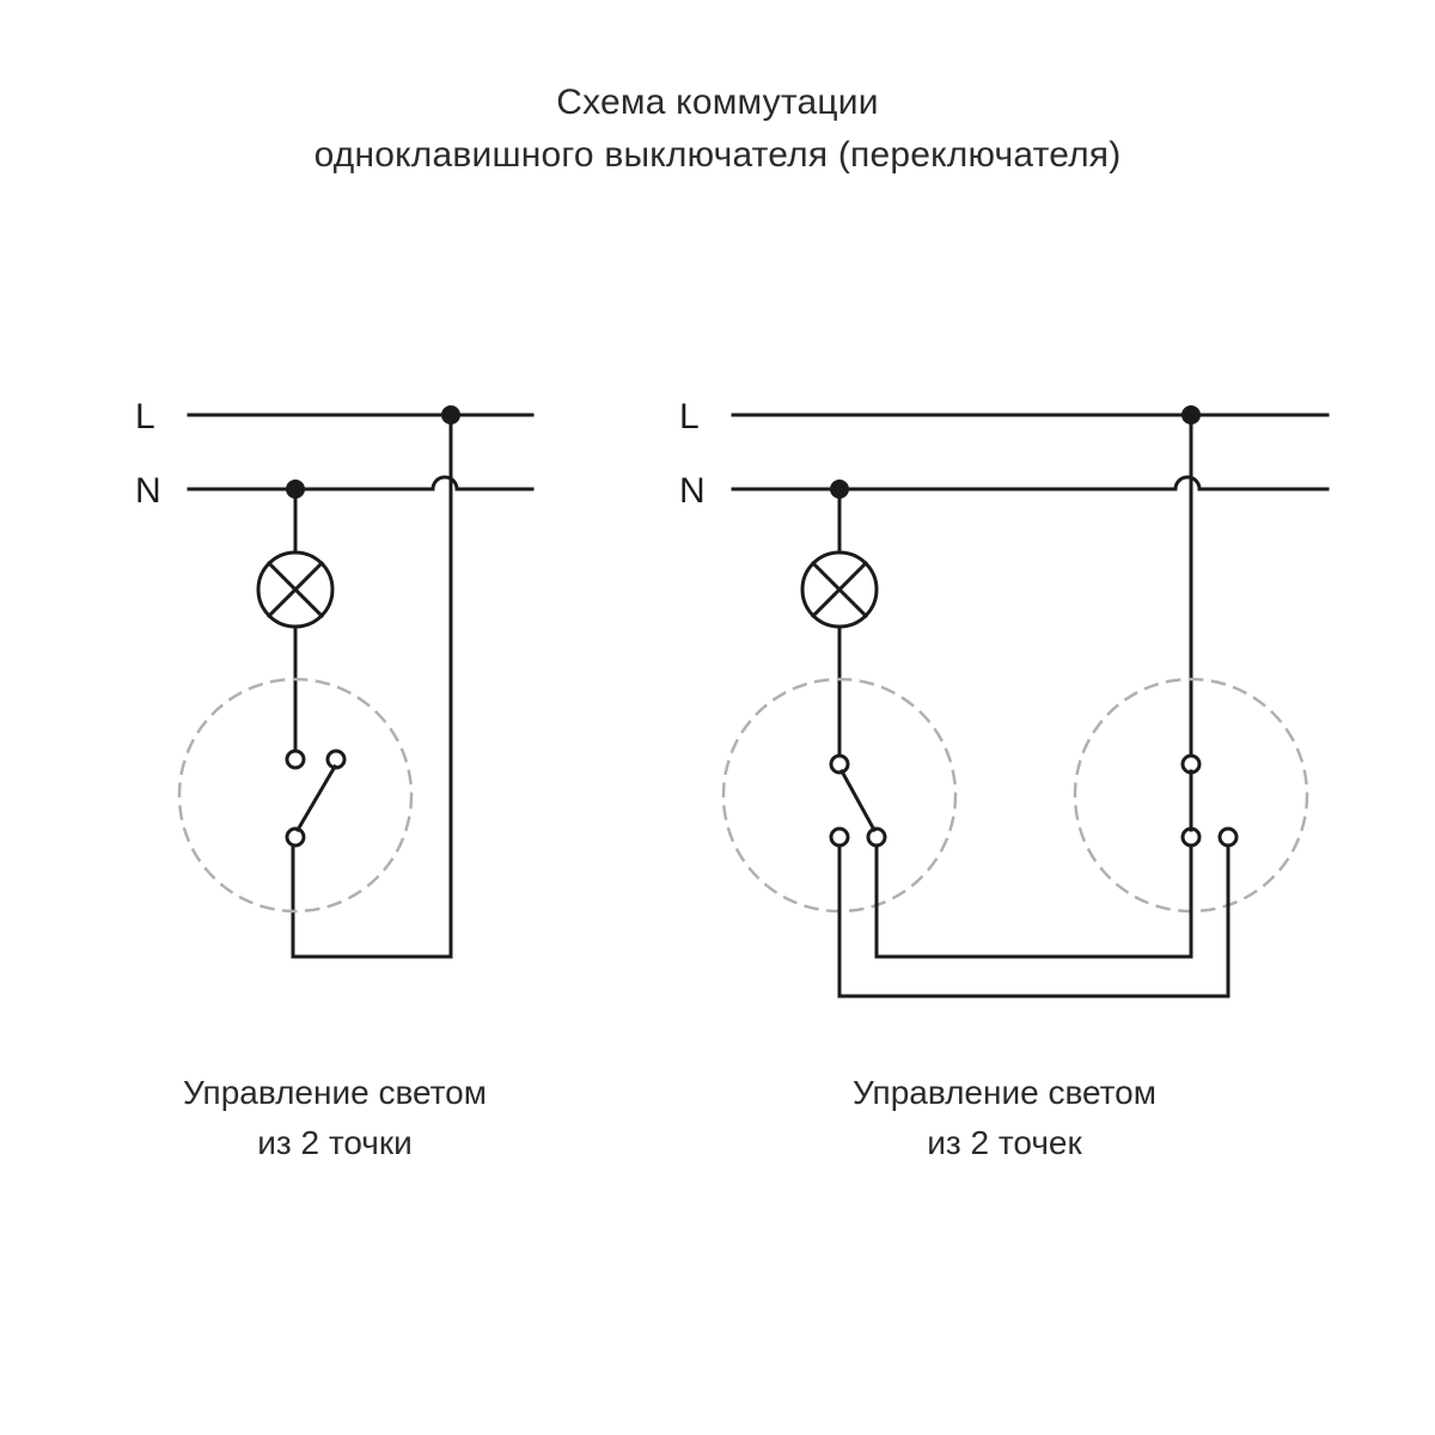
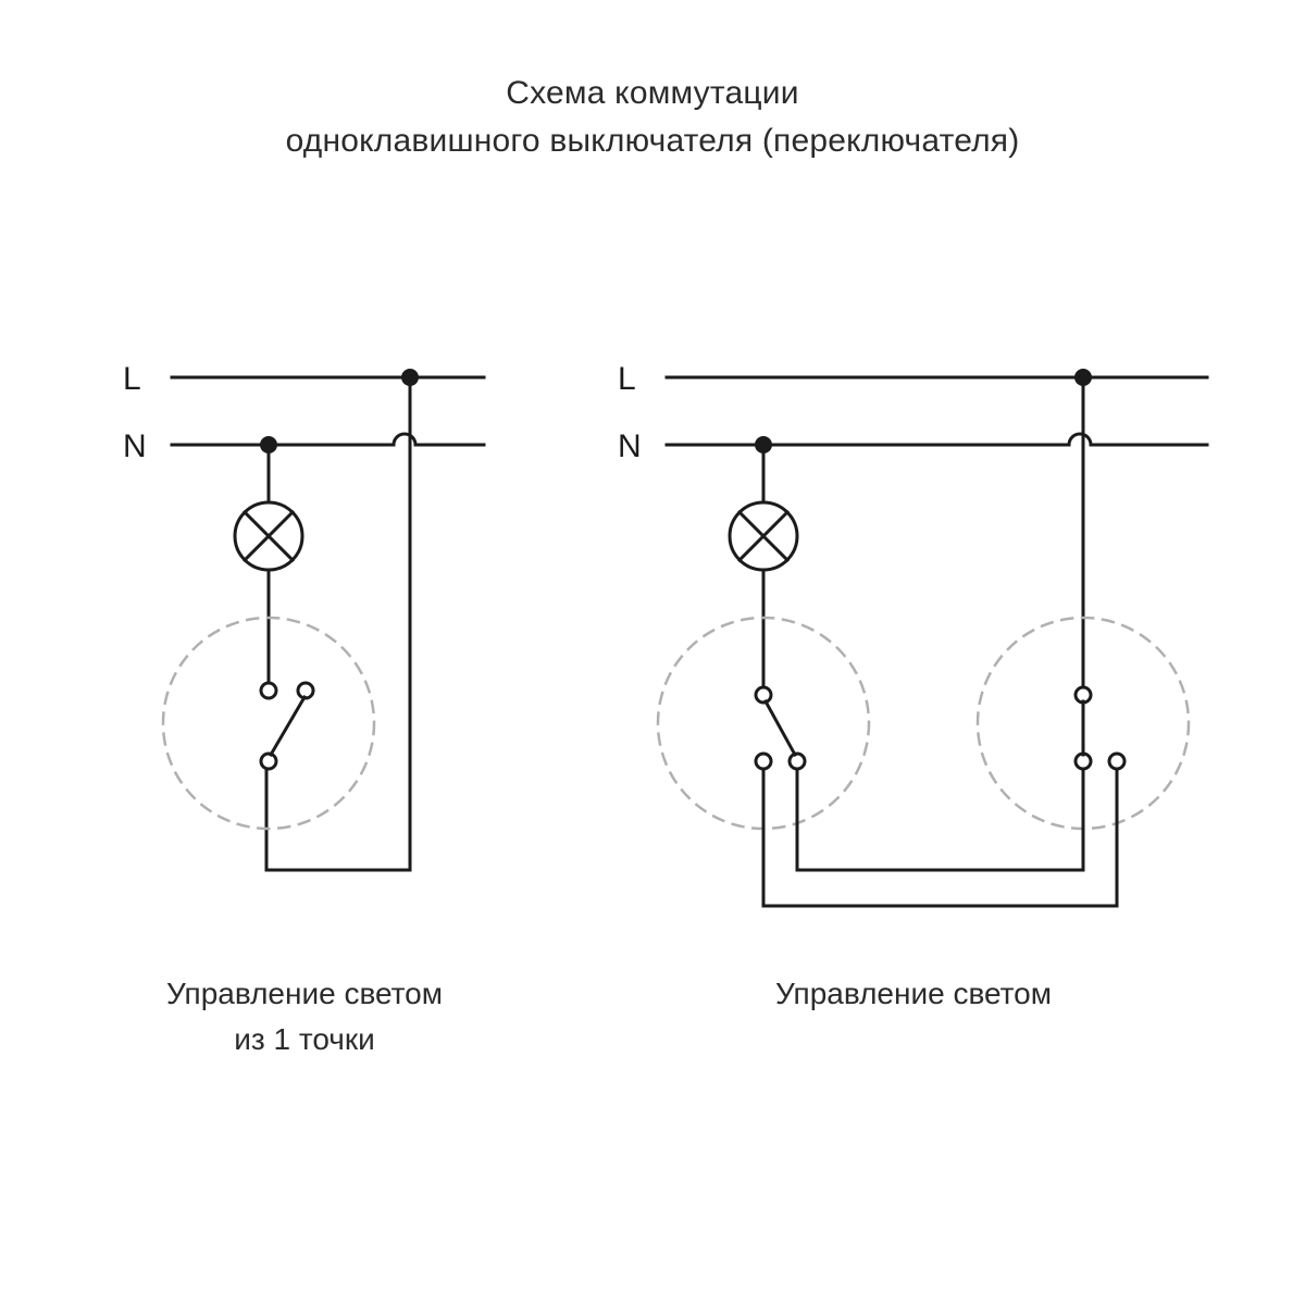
  Схема коммутации
  одноклавишного выключателя (переключателя)
  L
  N
  L
  N
  Управление светом
- из 2 точки
+ из 1 точки
  Управление светом
- из 2 точек
